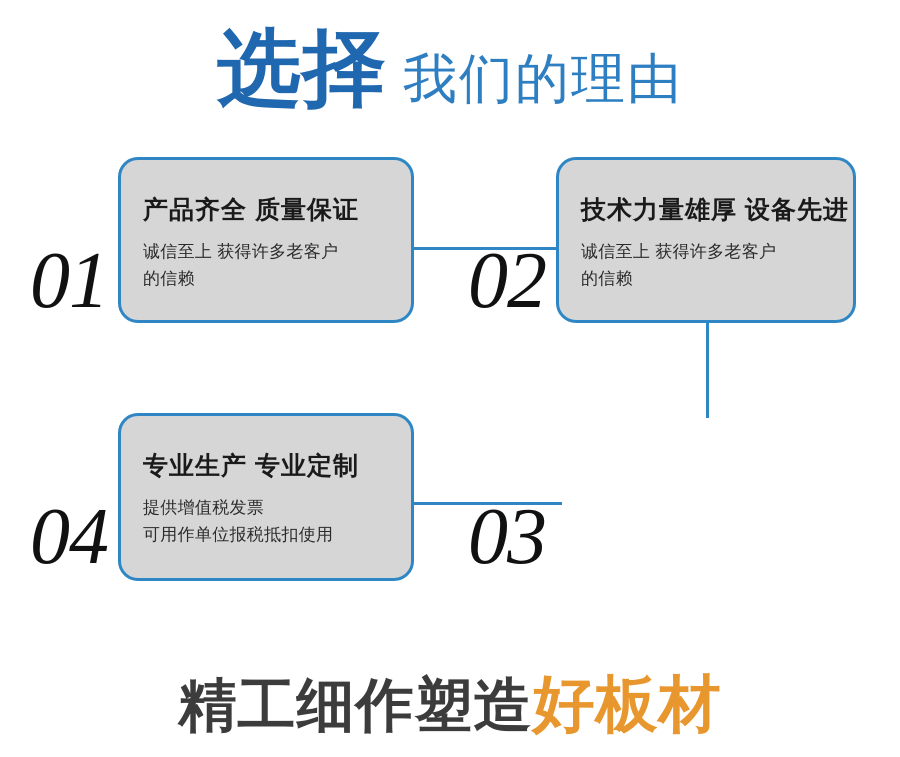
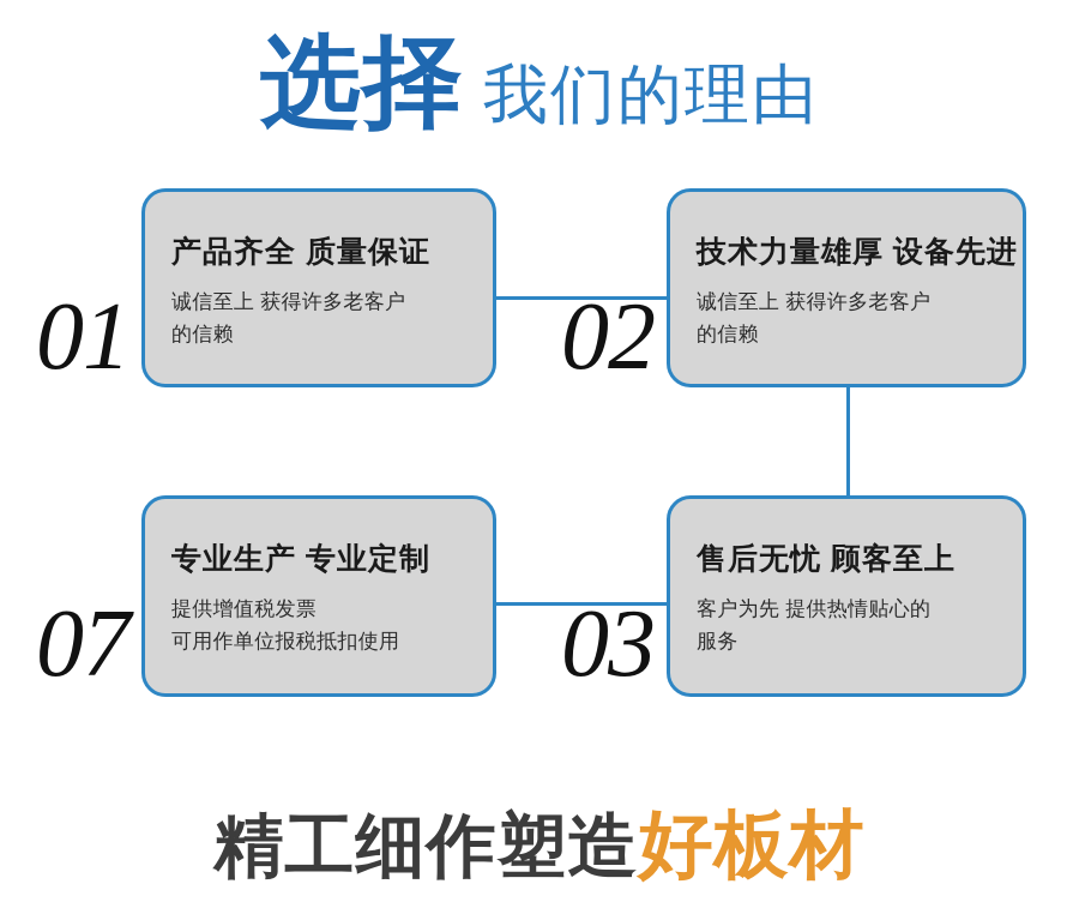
  选择 我们的理由
  01
  02
  03
- 04
+ 07
  产品齐全 质量保证
  诚信至上 获得许多老客户
  的信赖
  技术力量雄厚 设备先进
  诚信至上 获得许多老客户
  的信赖
  专业生产 专业定制
  提供增值税发票
  可用作单位报税抵扣使用
+ 售后无忧 顾客至上
+ 客户为先 提供热情贴心的
+ 服务
  精工细作塑造好板材
